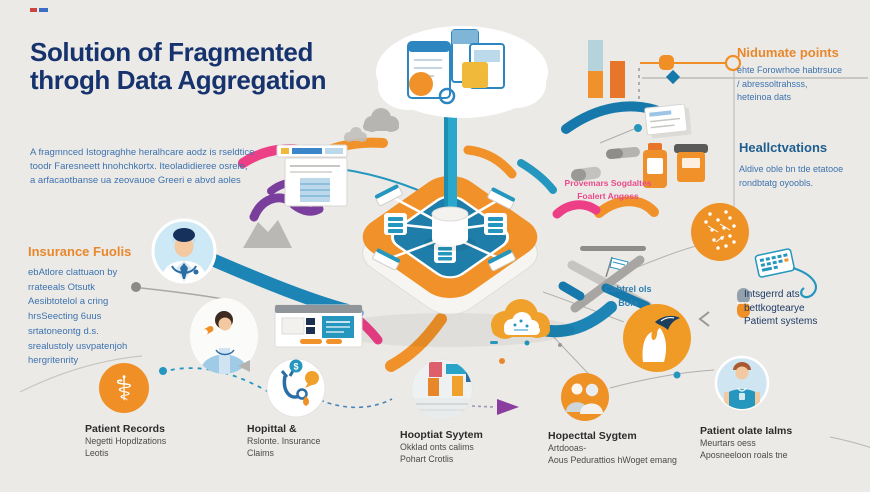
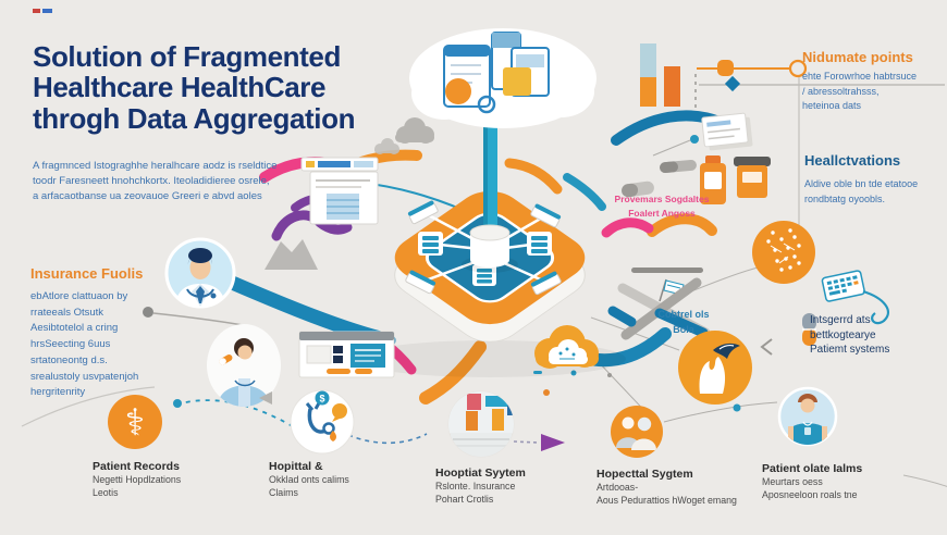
  ⚕
  $
  Solution of Fragmented
+ Healthcare HealthCare
  throgh Data Aggregation
  A fragmnced Istograghhe heralhcare aodz is rseldtice
  toodr Faresneett hnohchkortx. Iteoladidieree osrele,
  a arfacaotbanse ua zeovauoe Greeri e abvd aoles
  Insurance Fuolis
  ebAtlore clattuaon by
  rrateeals Otsutk
  Aesibtotelol a cring
  hrsSeecting 6uus
  srtatoneontg d.s.
  srealustoly usvpatenjoh
  hergritenrity
  Nidumate points
  ehte Forowrhoe habtrsuce
  / abressoltrahsss,
  heteinoa dats
  Heallctvations
  Aldive oble bn tde etatooe
  rondbtatg oyoobls.
  Provemars Sogdaltes
  Foalert Angoss
  Cobtrel ols
  Bola
  Intsgerrd ats
  bettkogtearye
  Patiemt systems
  Patient Records
  Negetti Hopdlzations
  Leotis
  Hopittal &
- Rslonte. Insurance
+ Okklad onts calims
  Claims
  Hooptiat Syytem
- Okklad onts calims
+ Rslonte. Insurance
  Pohart Crotlis
  Hopecttal Sygtem
  Artdooas-
  Aous Pedurattios hWoget emang
  Patient olate Ialms
  Meurtars oess
  Aposneeloon roals tne
